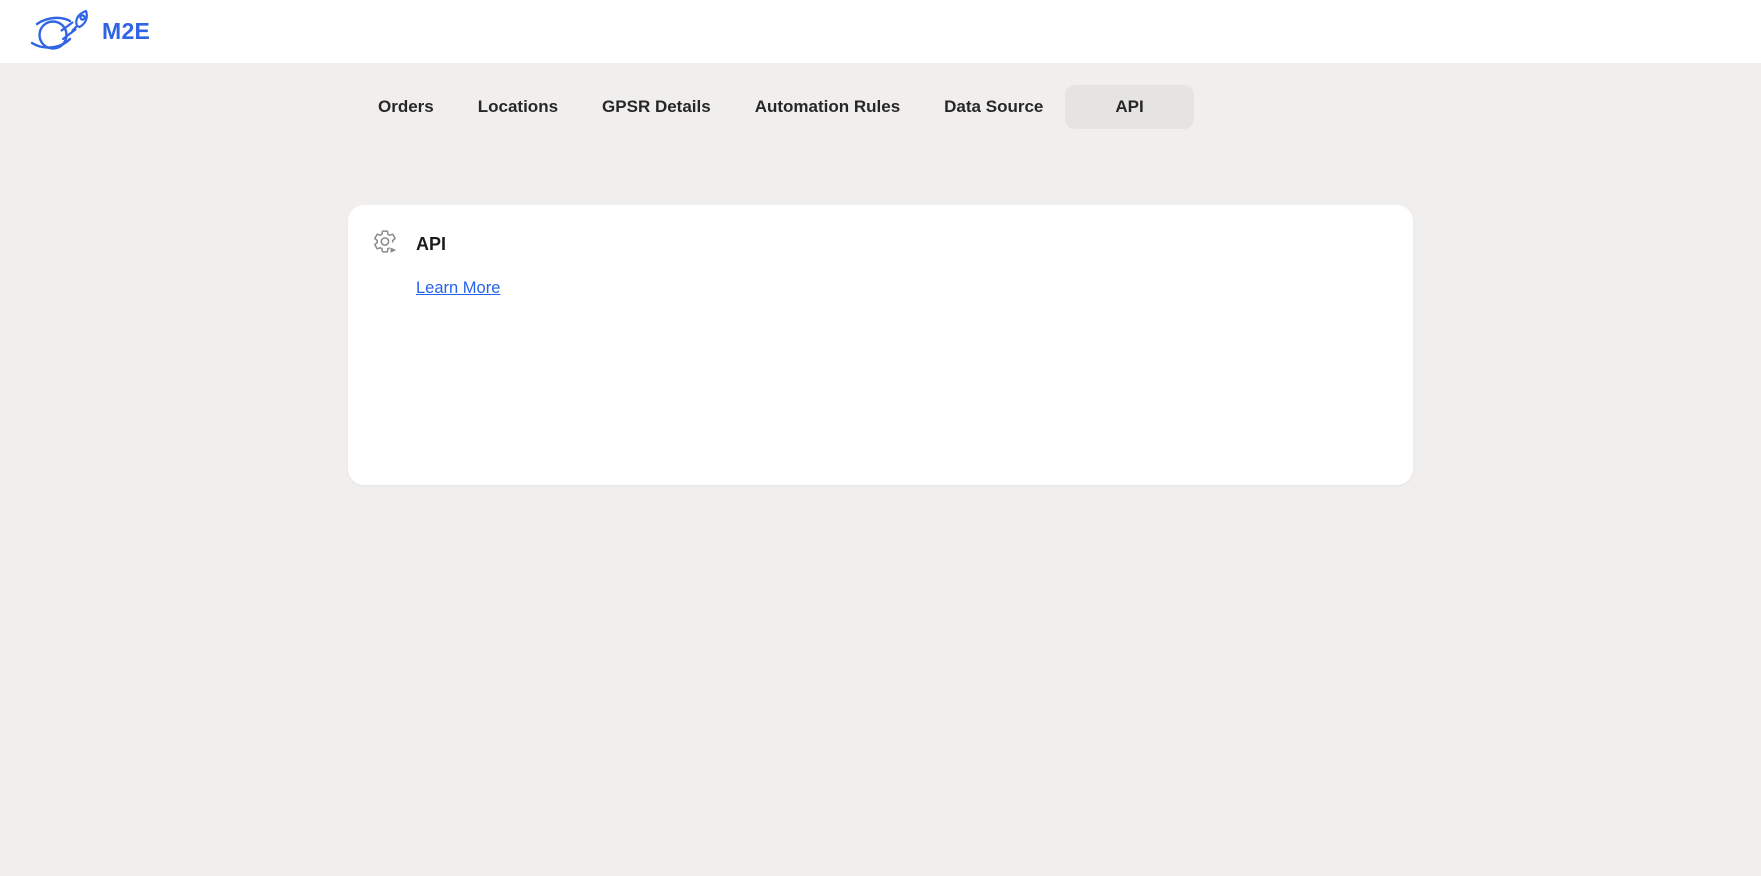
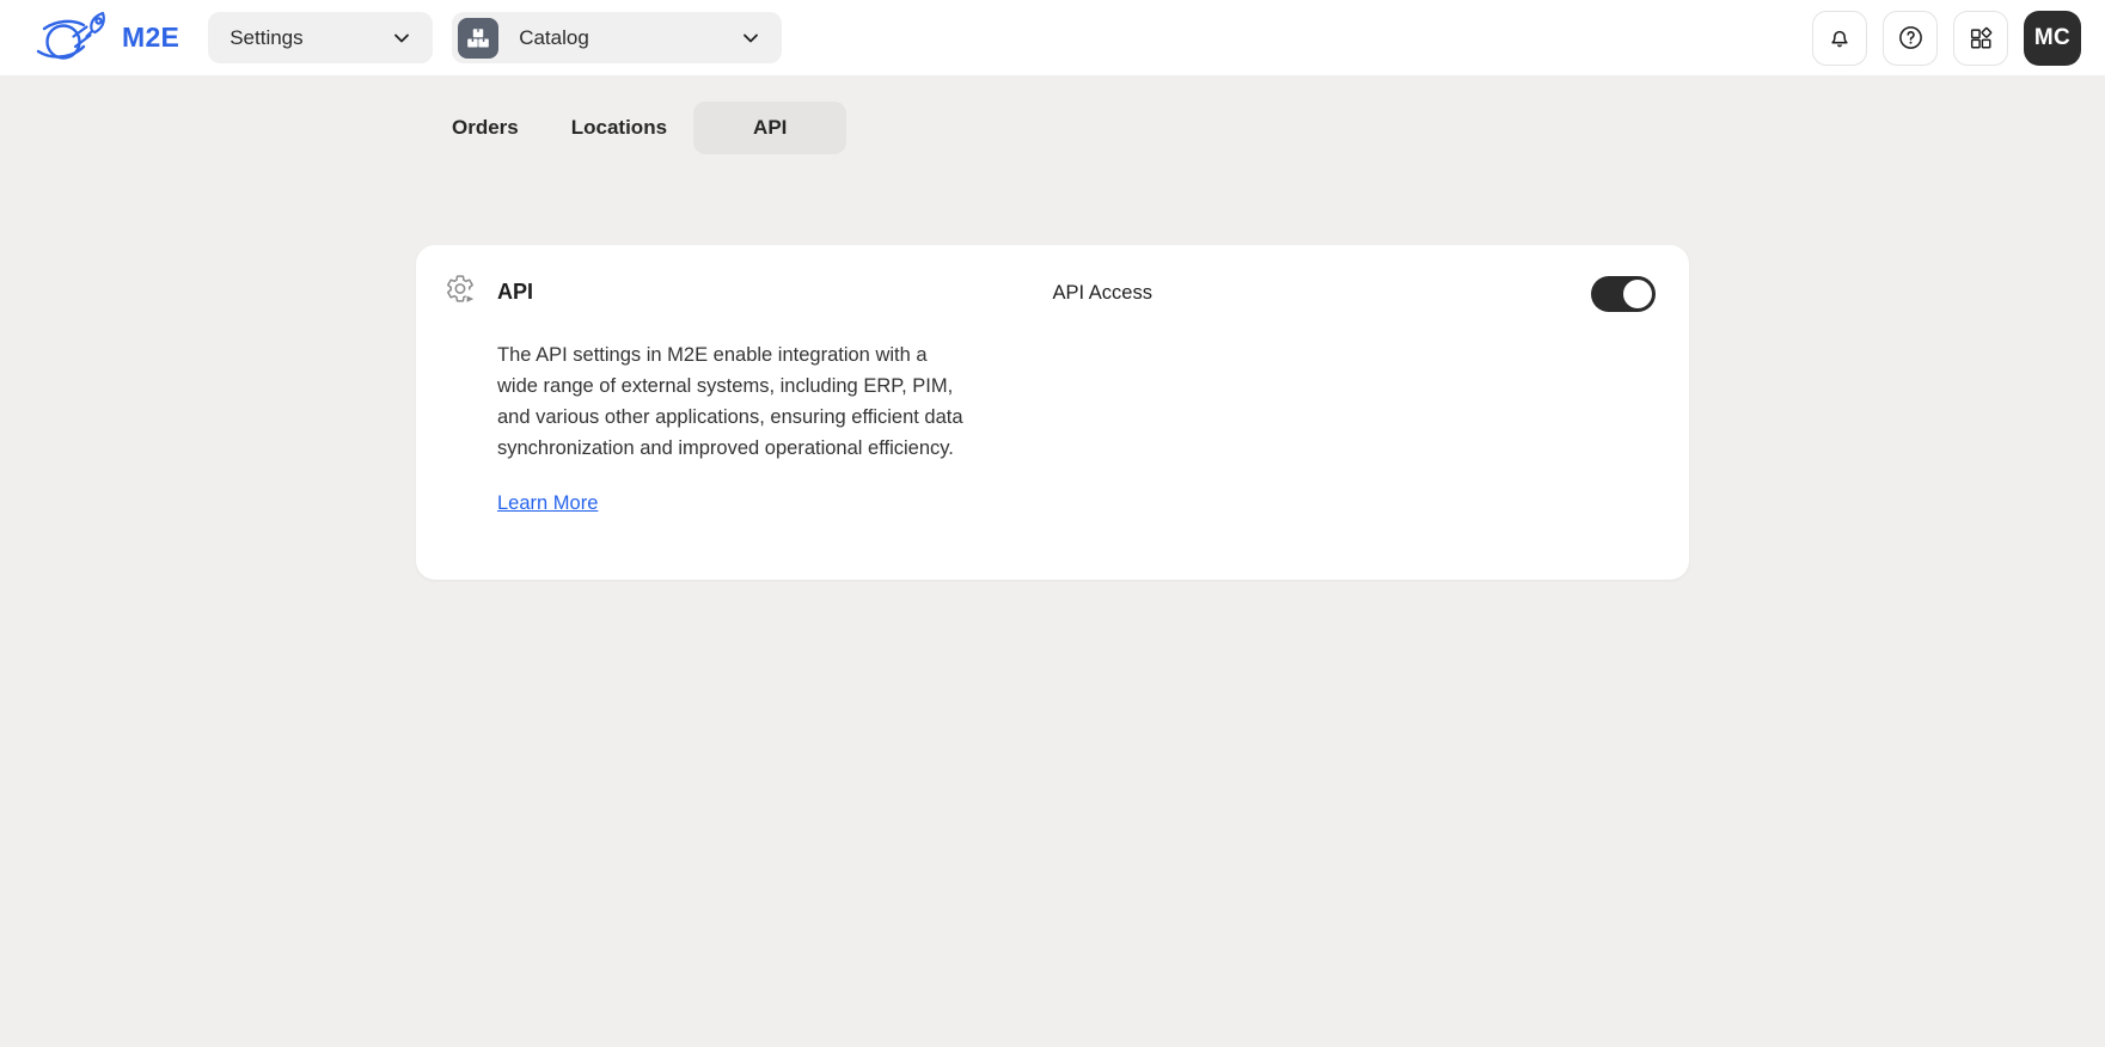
  M2E
+ Settings
+ Catalog
+ MC
  Orders
  Locations
- GPSR Details
- Automation Rules
- Data Source
  API
  API
+ The API settings in M2E enable integration with a wide range of external systems, including ERP, PIM, and various other applications, ensuring efficient data synchronization and improved operational efficiency.
  Learn More
+ API Access
